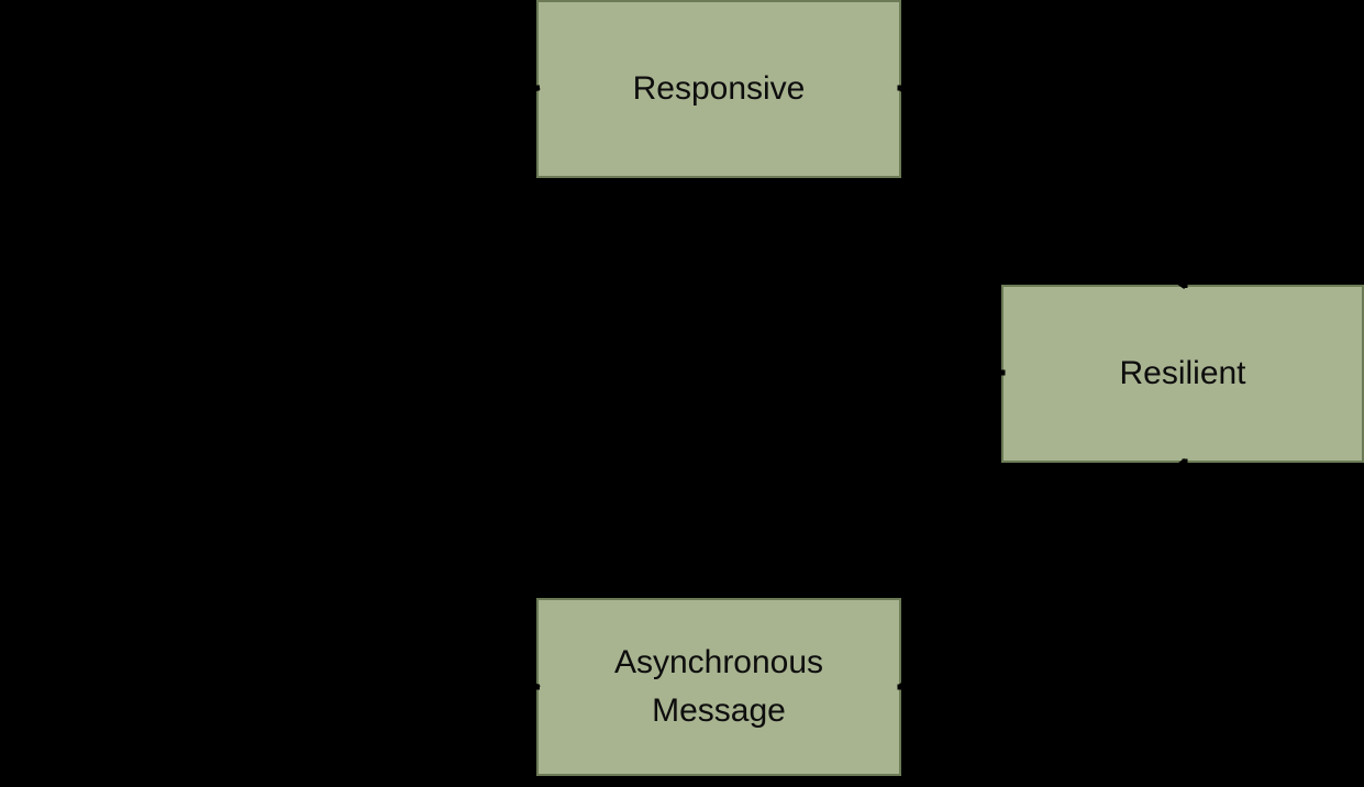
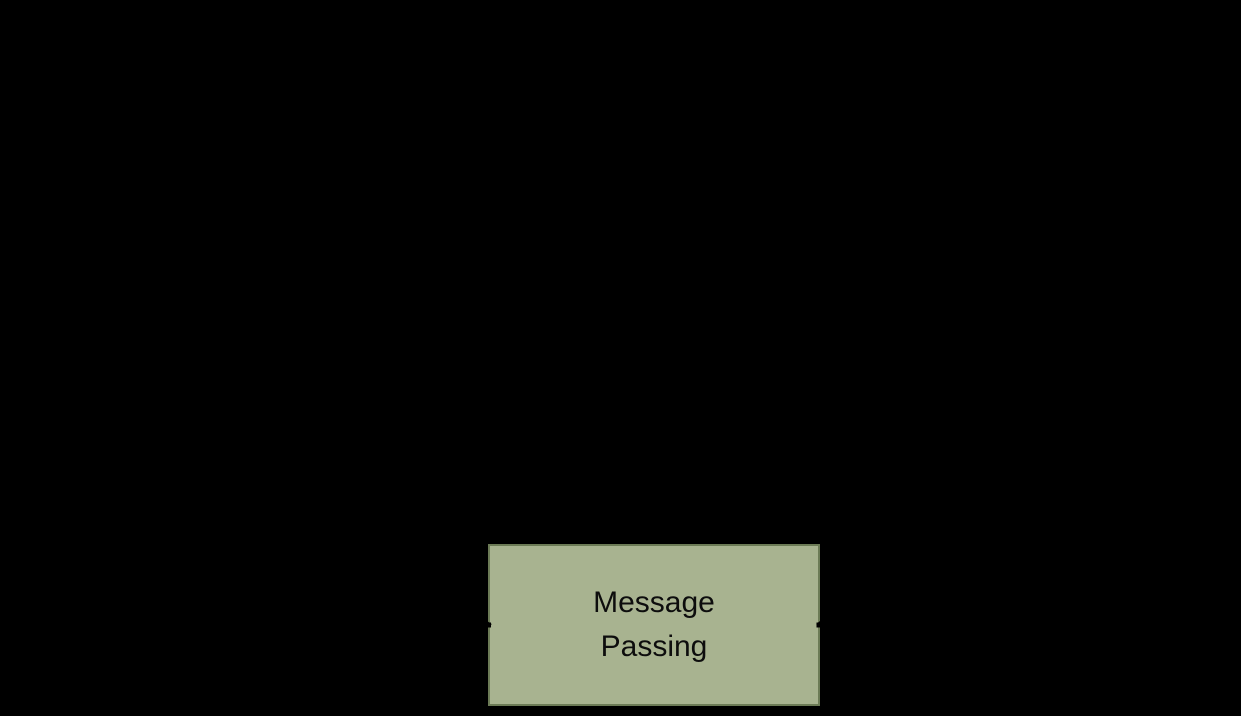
- Responsive
- Resilient
- Asynchronous
  Message
+ Passing
